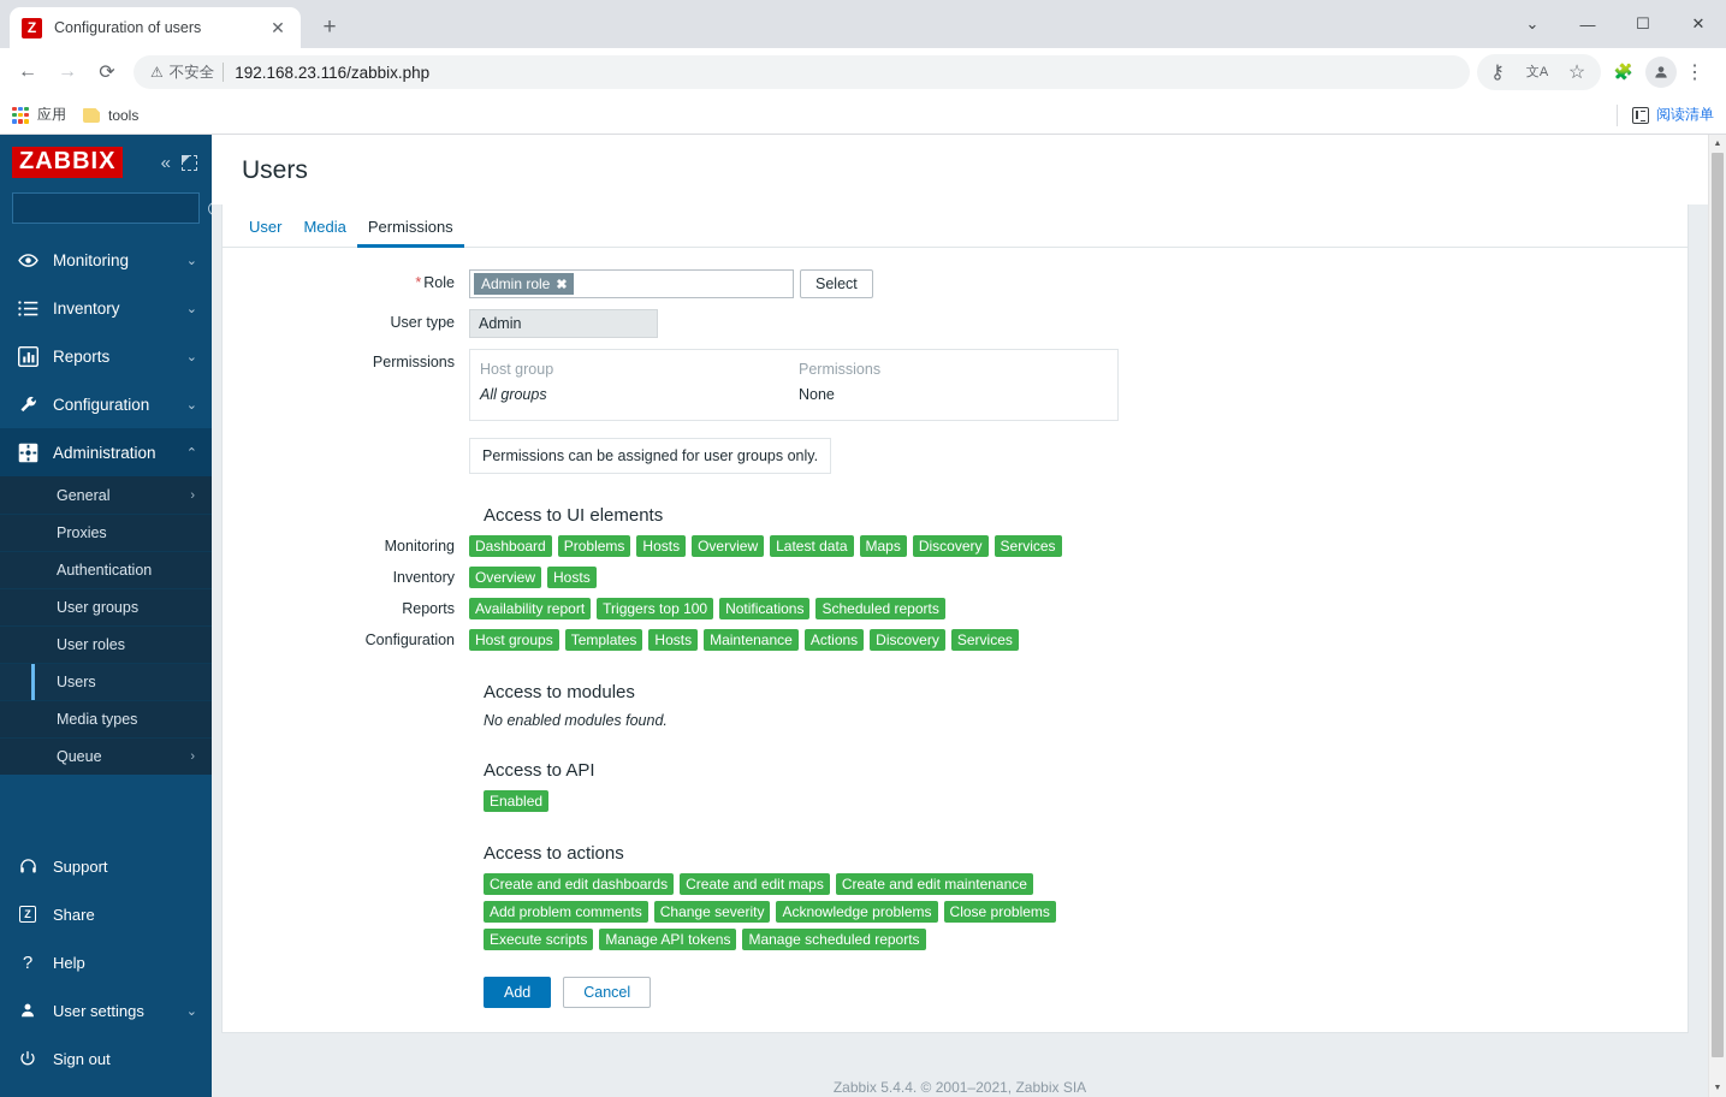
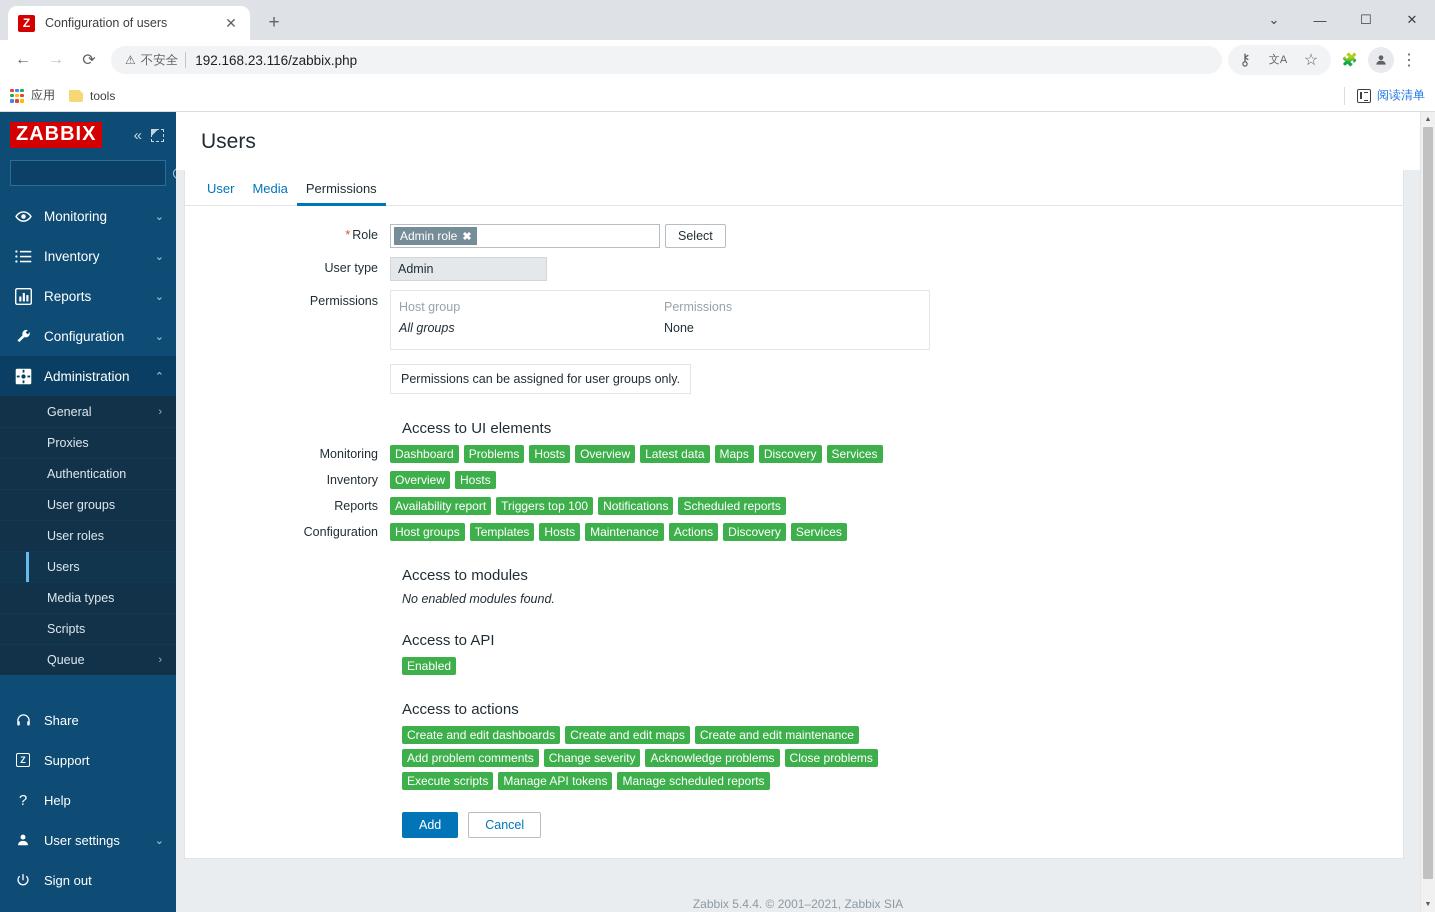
  Z
  Configuration of users
  ✕
  +
  ⌄
  —
  ☐
  ✕
  ←
  →
  ⟳
  ⚠
  不安全
  192.168.23.116/zabbix.php
  ⚷
  文A
  ☆
  🧩
  ⋮
  应用
  tools
  阅读清单
  ZABBIX
  «
  Monitoring
  ⌄
  Inventory
  ⌄
  Reports
  ⌄
  Configuration
  ⌄
  Administration
  ⌃
  General
  ›
  Proxies
  Authentication
  User groups
  User roles
  Users
  Media types
+ Scripts
  Queue
  ›
- Support
+ Share
  Z
- Share
+ Support
  ?
  Help
  User settings
  ⌄
  Sign out
  Users
  User
  Media
  Permissions
  * Role
  Admin role
  ✖
  Select
  User type
  Admin
  Permissions
  Host group
  Permissions
  All groups
  None
  Permissions can be assigned for user groups only.
  Access to UI elements
  Monitoring
  Dashboard
  Problems
  Hosts
  Overview
  Latest data
  Maps
  Discovery
  Services
  Inventory
  Overview
  Hosts
  Reports
  Availability report
  Triggers top 100
  Notifications
  Scheduled reports
  Configuration
  Host groups
  Templates
  Hosts
  Maintenance
  Actions
  Discovery
  Services
  Access to modules
  No enabled modules found.
  Access to API
  Enabled
  Access to actions
  Create and edit dashboards
  Create and edit maps
  Create and edit maintenance
  Add problem comments
  Change severity
  Acknowledge problems
  Close problems
  Execute scripts
  Manage API tokens
  Manage scheduled reports
  Add
  Cancel
  Zabbix 5.4.4. © 2001–2021, Zabbix SIA
